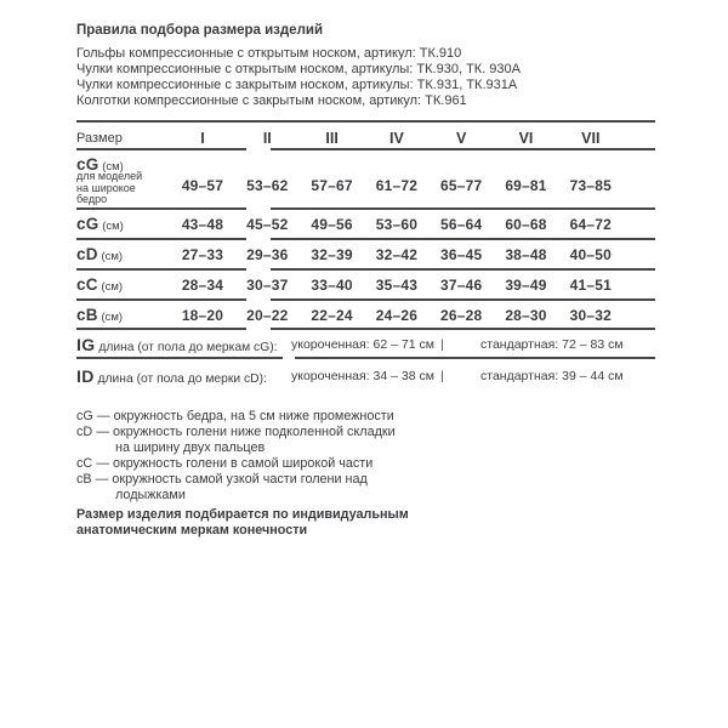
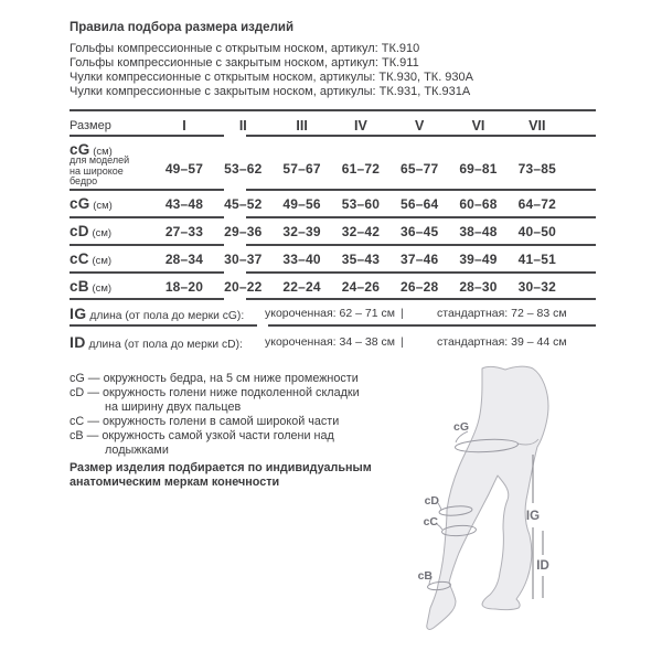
  Правила подбора размера изделий
  Гольфы компрессионные с открытым носком, артикул: ТК.910
+ Гольфы компрессионные с закрытым носком, артикул: ТК.911
  Чулки компрессионные с открытым носком, артикулы: ТК.930, ТК. 930А
  Чулки компрессионные с закрытым носком, артикулы: ТК.931, ТК.931А
- Колготки компрессионные с закрытым носком, артикул: ТК.961
  Размер
  I
  II
  III
  IV
  V
  VI
  VII
  cG (см)
  для моделей
  на широкое
  бедро
  49–57
  53–62
  57–67
  61–72
  65–77
  69–81
  73–85
  cG (см)
  43–48
  45–52
  49–56
  53–60
  56–64
  60–68
  64–72
  cD (см)
  27–33
  29–36
  32–39
  32–42
  36–45
  38–48
  40–50
  cC (см)
  28–34
  30–37
  33–40
  35–43
  37–46
  39–49
  41–51
  cB (см)
  18–20
  20–22
  22–24
  24–26
  26–28
  28–30
  30–32
- IG длина (от пола до меркам cG):
+ IG длина (от пола до мерки cG):
  укороченная: 62 – 71 см
  |
  стандартная: 72 – 83 см
  ID длина (от пола до мерки cD):
  укороченная: 34 – 38 см
  |
  стандартная: 39 – 44 см
  cG — окружность бедра, на 5 см ниже промежности
  cD — окружность голени ниже подколенной складки на ширину двух пальцев
  cC — окружность голени в самой широкой части
  cB — окружность самой узкой части голени над лодыжками
  Размер изделия подбирается по индивидуальным анатомическим меркам конечности
+ cG
+ cD
+ cC
+ cB
+ IG
+ ID
